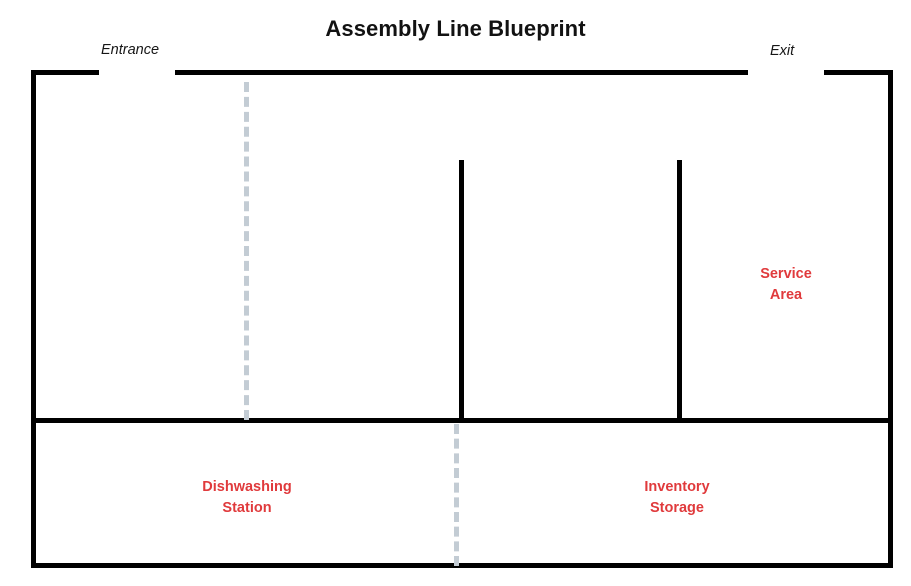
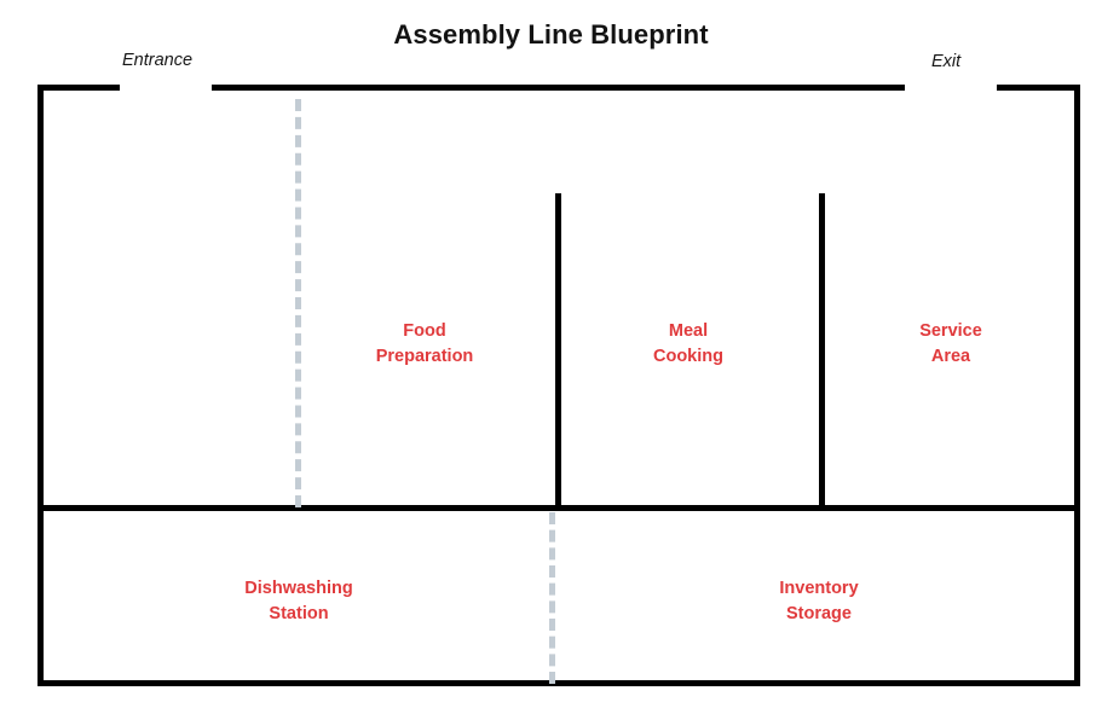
  Assembly Line Blueprint
  Entrance
  Exit
+ Food
+ Preparation
+ Meal
+ Cooking
  Service
  Area
  Dishwashing
  Station
  Inventory
  Storage
